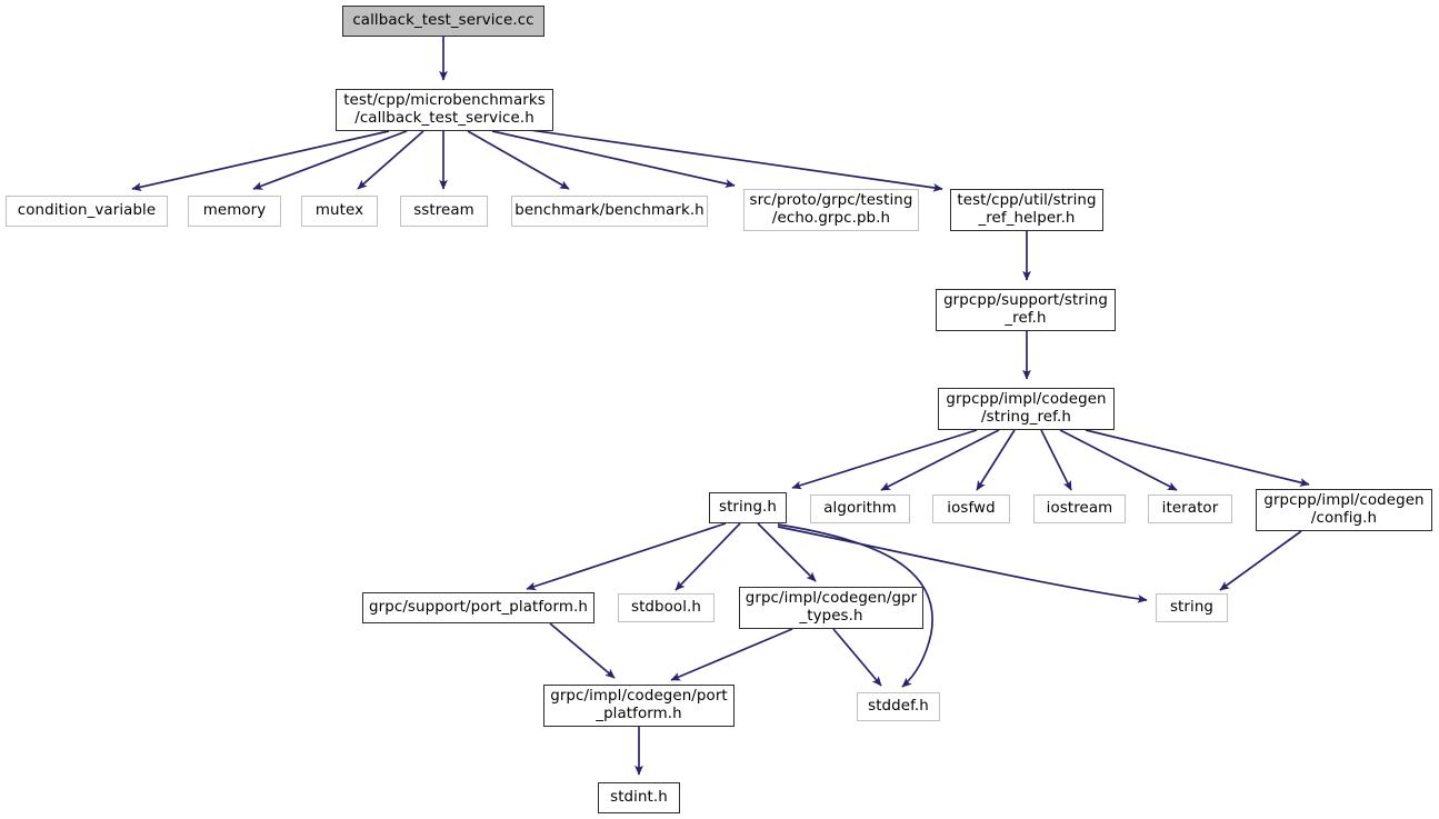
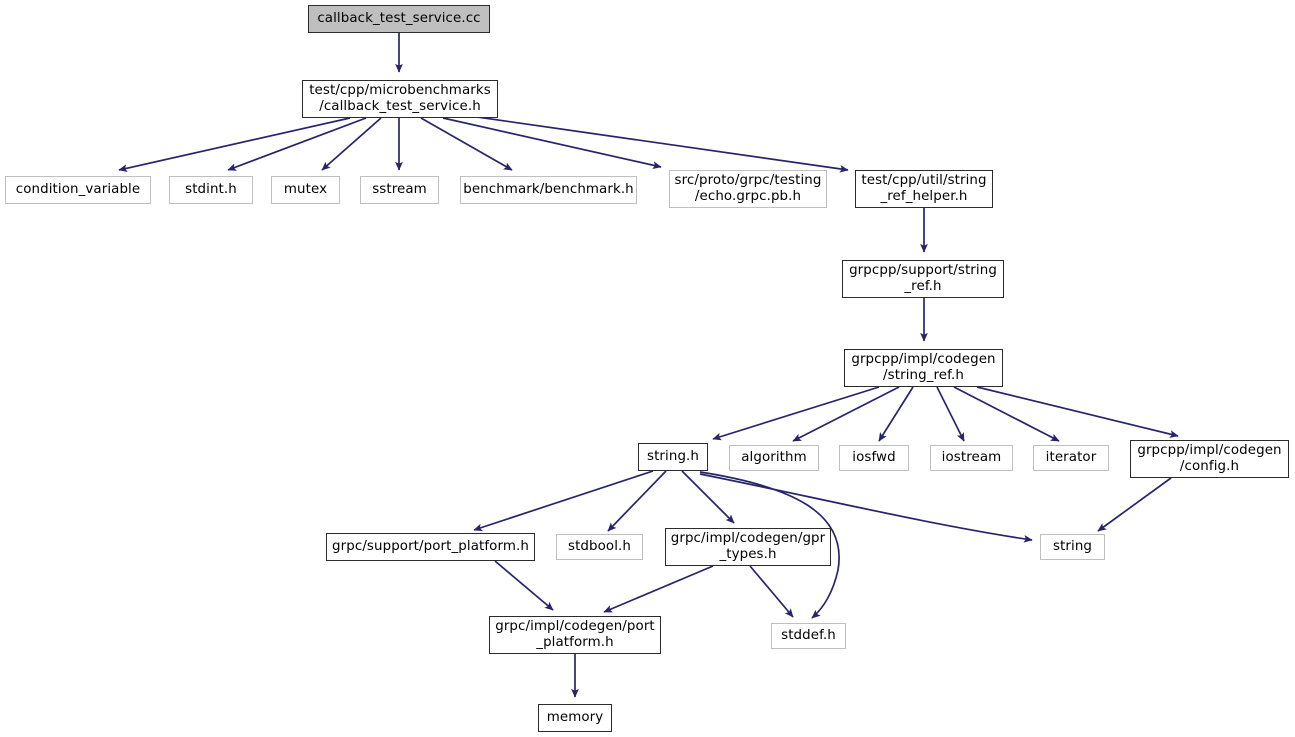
  callback_test_service.cc
  test/cpp/microbenchmarks
  /callback_test_service.h
  condition_variable
- memory
+ stdint.h
  mutex
  sstream
  benchmark/benchmark.h
  src/proto/grpc/testing
  /echo.grpc.pb.h
  test/cpp/util/string
  _ref_helper.h
  grpcpp/support/string
  _ref.h
  grpcpp/impl/codegen
  /string_ref.h
  string.h
  algorithm
  iosfwd
  iostream
  iterator
  grpcpp/impl/codegen
  /config.h
  grpc/support/port_platform.h
  stdbool.h
  grpc/impl/codegen/gpr
  _types.h
  string
  grpc/impl/codegen/port
  _platform.h
  stddef.h
- stdint.h
+ memory
